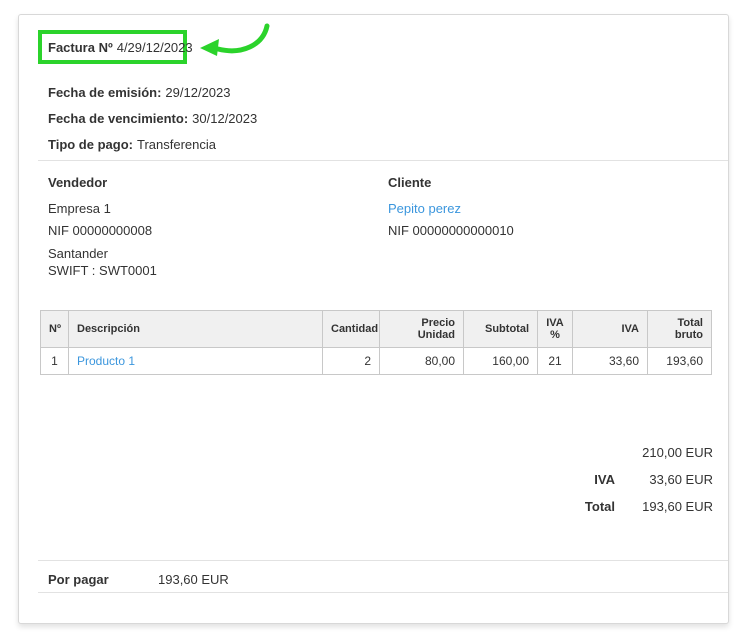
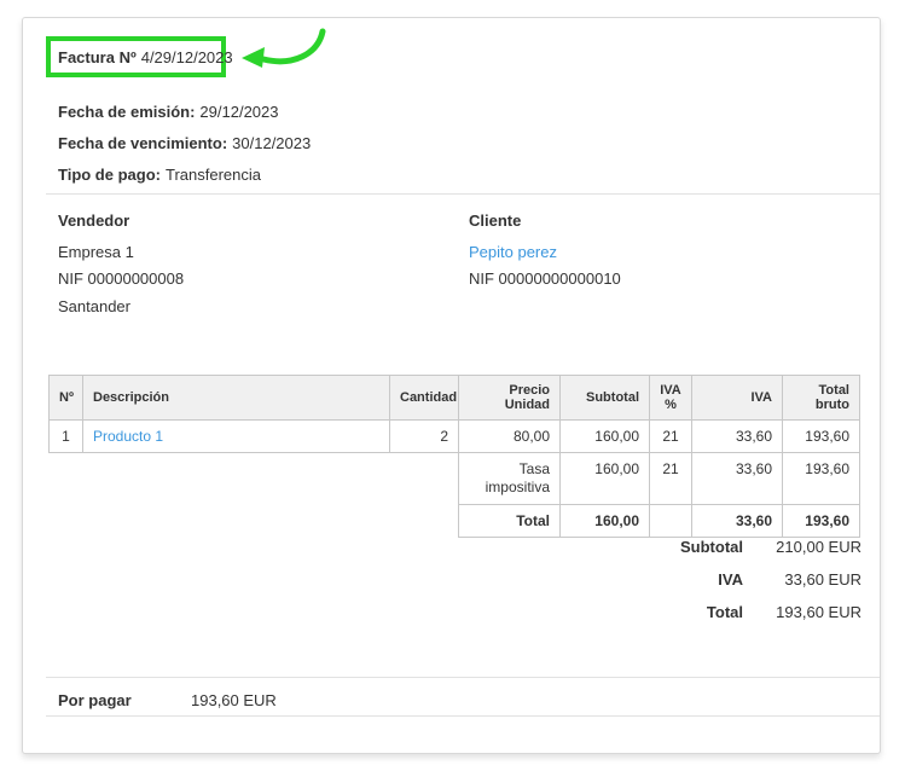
  Factura Nº
  4/29/12/2023
  Fecha de emisión: 29/12/2023
  Fecha de vencimiento: 30/12/2023
  Tipo de pago: Transferencia
  Vendedor
  Empresa 1
  NIF 00000000008
  Santander
- SWIFT : SWT0001
  Cliente
  Pepito perez
  NIF 00000000000010
  Nº	Descripción	Cantidad	Precio Unidad	Subtotal	IVA %	IVA	Total bruto
  1	Producto 1	2	80,00	160,00	21	33,60	193,60
+ 	Tasa impositiva	160,00	21	33,60	193,60
+ 	Total	160,00		33,60	193,60
+ Subtotal
  210,00 EUR
  IVA
  33,60 EUR
  Total
  193,60 EUR
  Por pagar
  193,60 EUR
